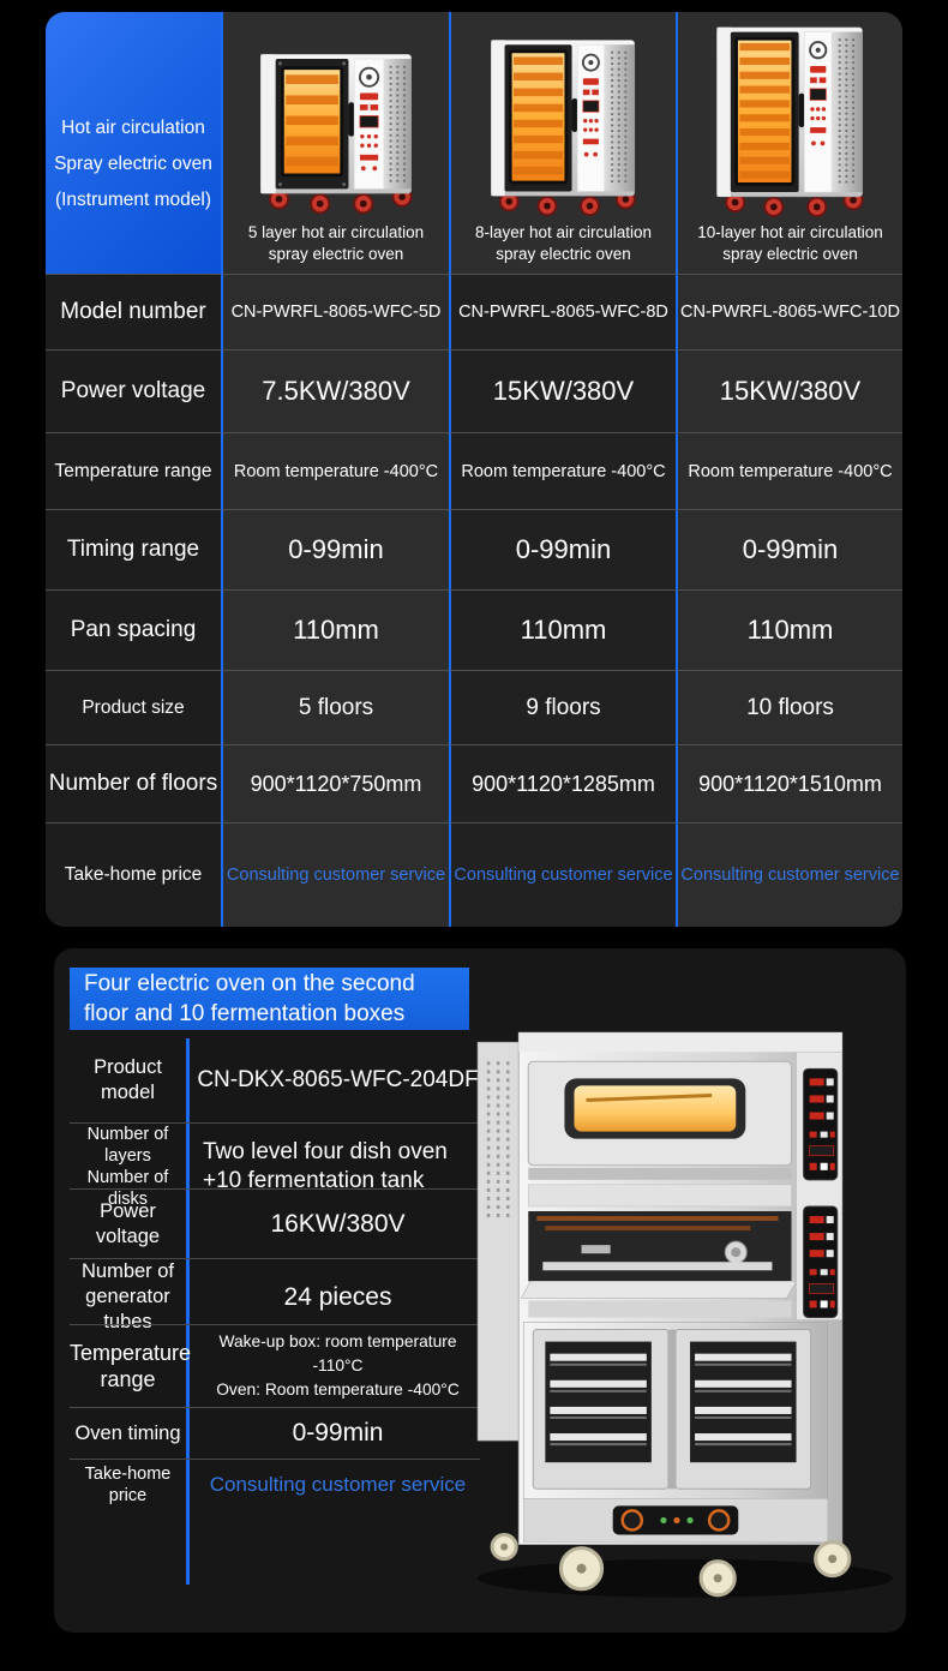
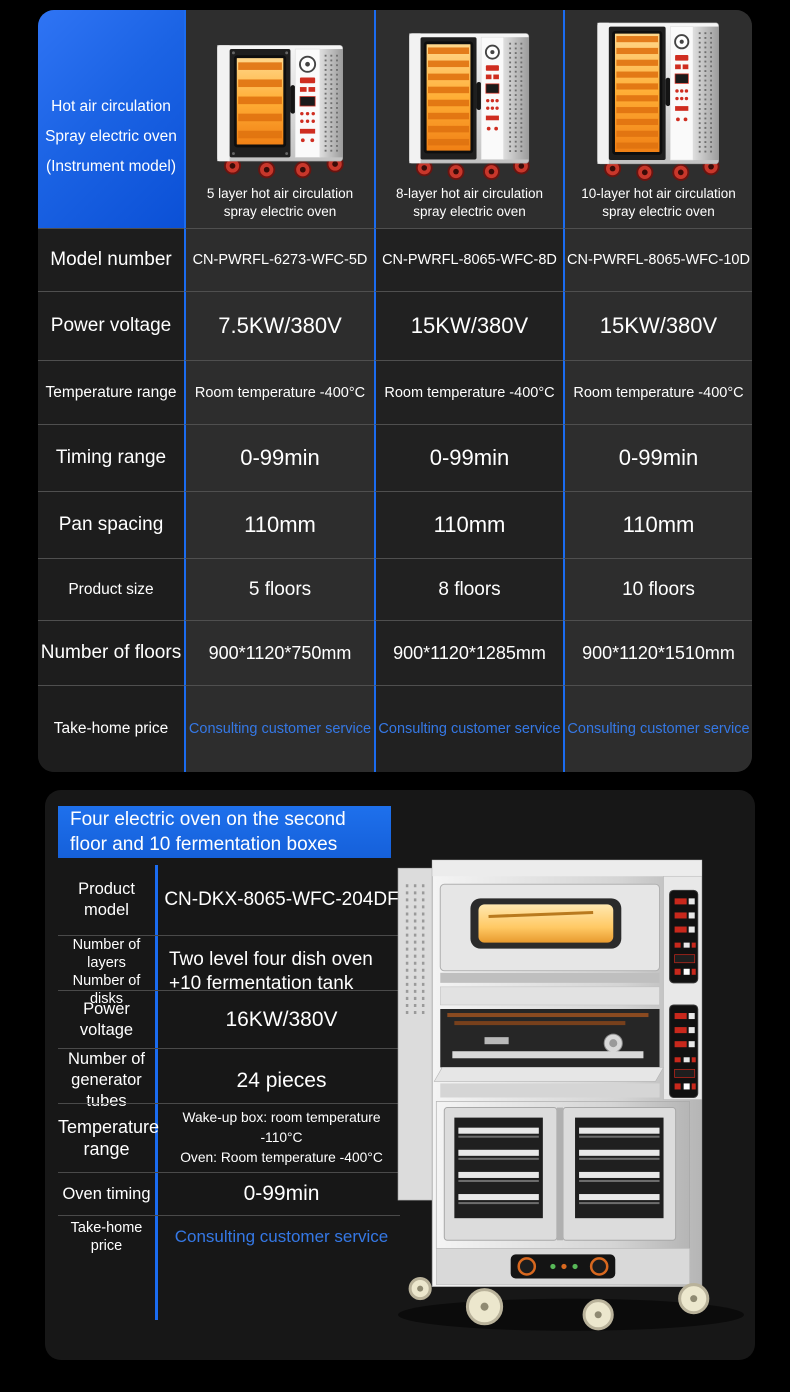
  Hot air circulation
  Spray electric oven
  (Instrument model)
  5 layer hot air circulation
  spray electric oven
  8-layer hot air circulation
  spray electric oven
  10-layer hot air circulation
  spray electric oven
  Model number
- CN-PWRFL-8065-WFC-5D
+ CN-PWRFL-6273-WFC-5D
  CN-PWRFL-8065-WFC-8D
  CN-PWRFL-8065-WFC-10D
  Power voltage
  7.5KW/380V
  15KW/380V
  15KW/380V
  Temperature range
  Room temperature -400°C
  Room temperature -400°C
  Room temperature -400°C
  Timing range
  0-99min
  0-99min
  0-99min
  Pan spacing
  110mm
  110mm
  110mm
  Product size
  5 floors
- 9 floors
+ 8 floors
  10 floors
  Number of floors
  900*1120*750mm
  900*1120*1285mm
  900*1120*1510mm
  Take-home price
  Consulting customer service
  Consulting customer service
  Consulting customer service
  Four electric oven on the second
  floor and 10 fermentation boxes
  Product model
  CN-DKX-8065-WFC-204DF
  Number of layers
  Number of disks
  Two level four dish oven
  +10 fermentation tank
  Power voltage
  16KW/380V
  Number of
  generator tubes
  24 pieces
  Temperature
  range
  Wake-up box: room temperature -110°C
  Oven: Room temperature -400°C
  Oven timing
  0-99min
  Take-home price
  Consulting customer service
